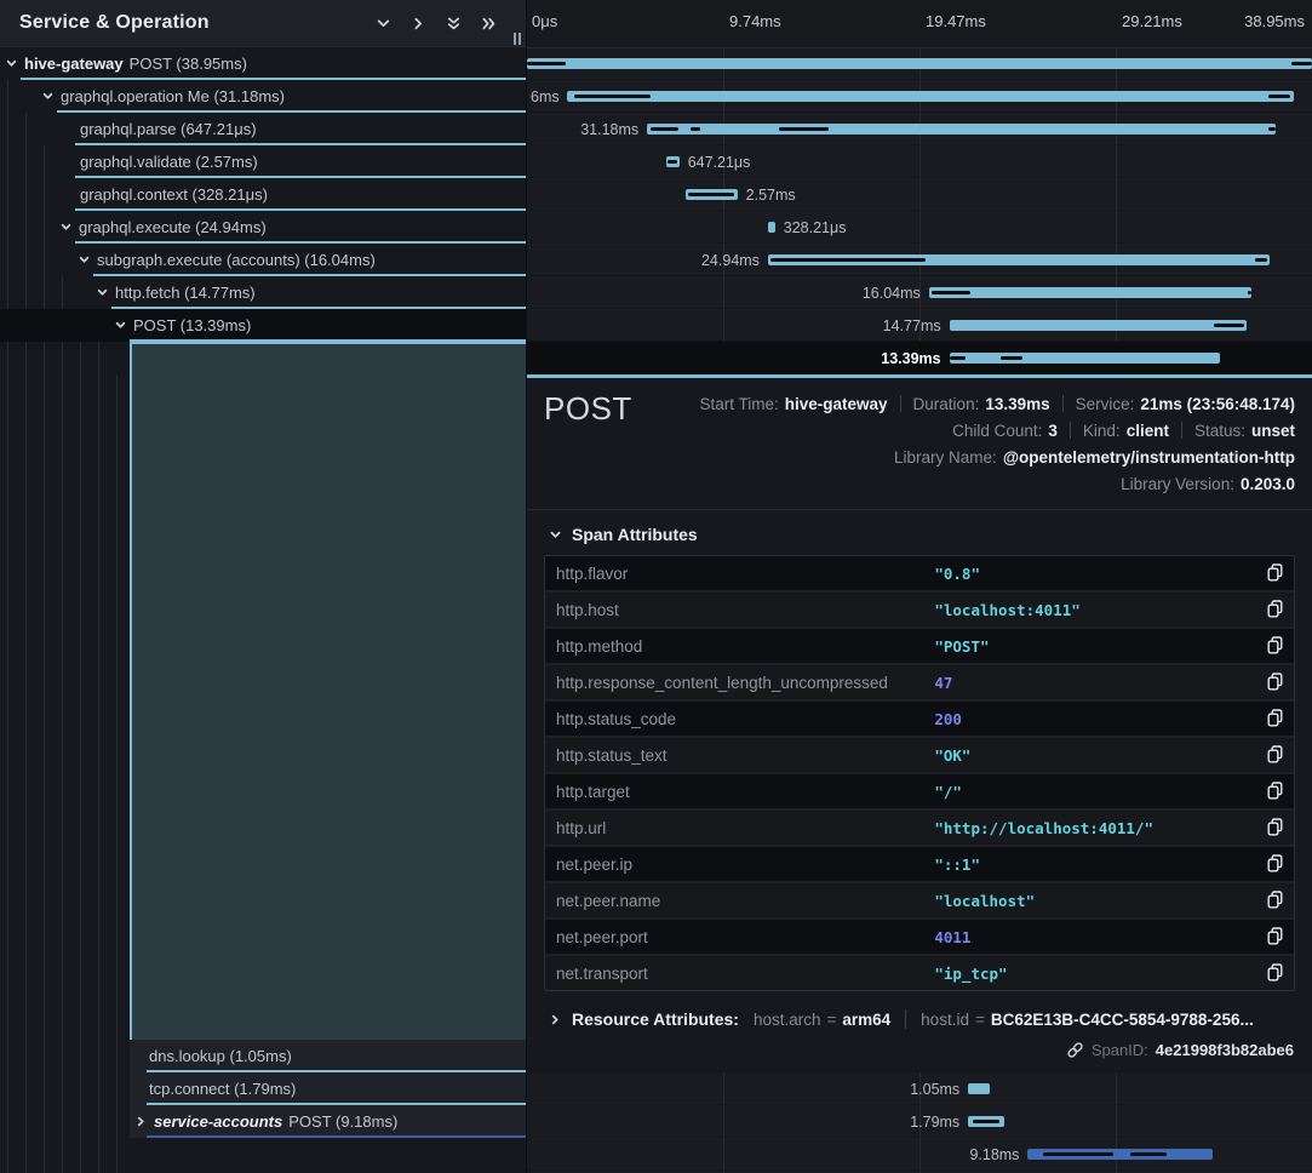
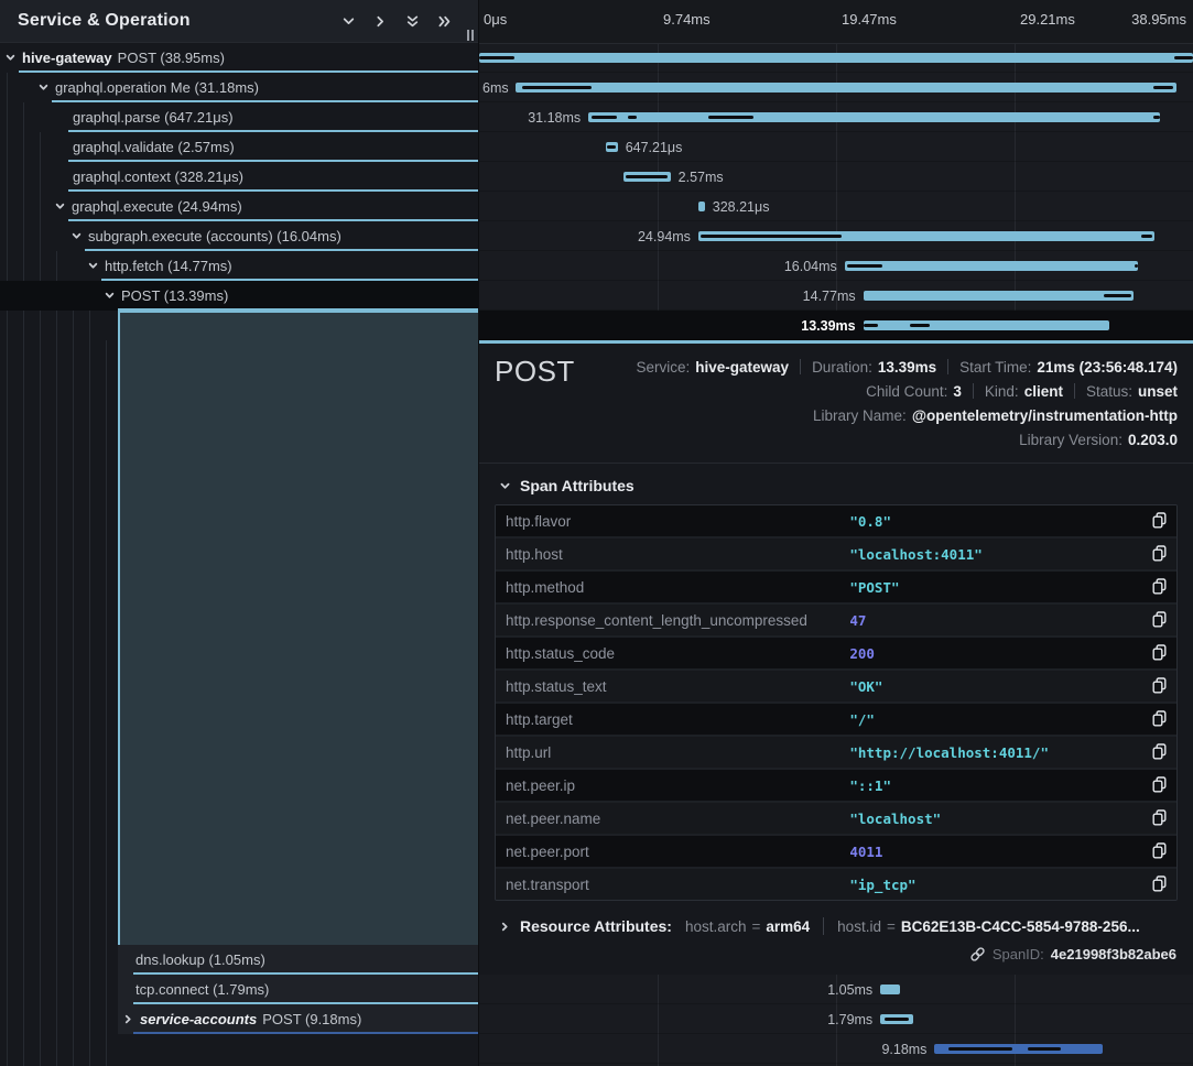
  Service & Operation
  hive-gateway
  POST (38.95ms)
  graphql.operation Me (31.18ms)
  graphql.parse (647.21μs)
  graphql.validate (2.57ms)
  graphql.context (328.21μs)
  graphql.execute (24.94ms)
  subgraph.execute (accounts) (16.04ms)
  http.fetch (14.77ms)
  POST (13.39ms)
  dns.lookup (1.05ms)
  tcp.connect (1.79ms)
  service-accounts
  POST (9.18ms)
  0μs
  9.74ms
  19.47ms
  29.21ms
  38.95ms
  6ms
  31.18ms
  647.21μs
  2.57ms
  328.21μs
  24.94ms
  16.04ms
  14.77ms
  13.39ms
  POST
- Start Time:
+ Service:
  hive-gateway
  Duration:
  13.39ms
- Service:
+ Start Time:
  21ms (23:56:48.174)
  Child Count:
  3
  Kind:
  client
  Status:
  unset
  Library Name:
  @opentelemetry/instrumentation-http
  Library Version:
  0.203.0
  Span Attributes
  http.flavor
  "0.8"
  http.host
  "localhost:4011"
  http.method
  "POST"
  http.response_content_length_uncompressed
  47
  http.status_code
  200
  http.status_text
  "OK"
  http.target
  "/"
  http.url
  "http://localhost:4011/"
  net.peer.ip
  "::1"
  net.peer.name
  "localhost"
  net.peer.port
  4011
  net.transport
  "ip_tcp"
  Resource Attributes:
  host.arch
  =
  arm64
  host.id
  =
  BC62E13B-C4CC-5854-9788-256...
  SpanID:
  4e21998f3b82abe6
  1.05ms
  1.79ms
  9.18ms
